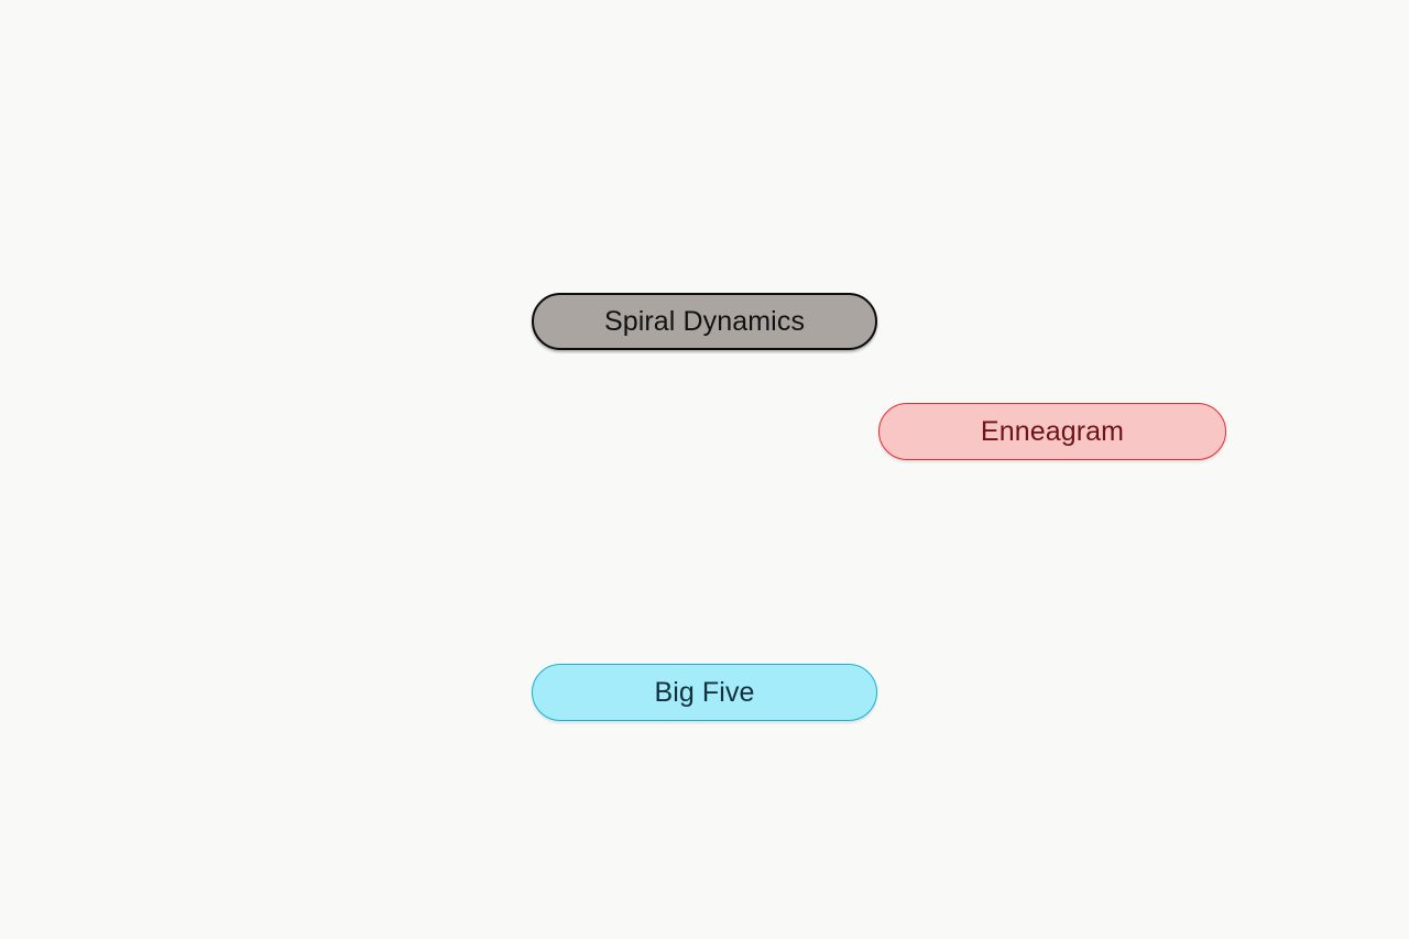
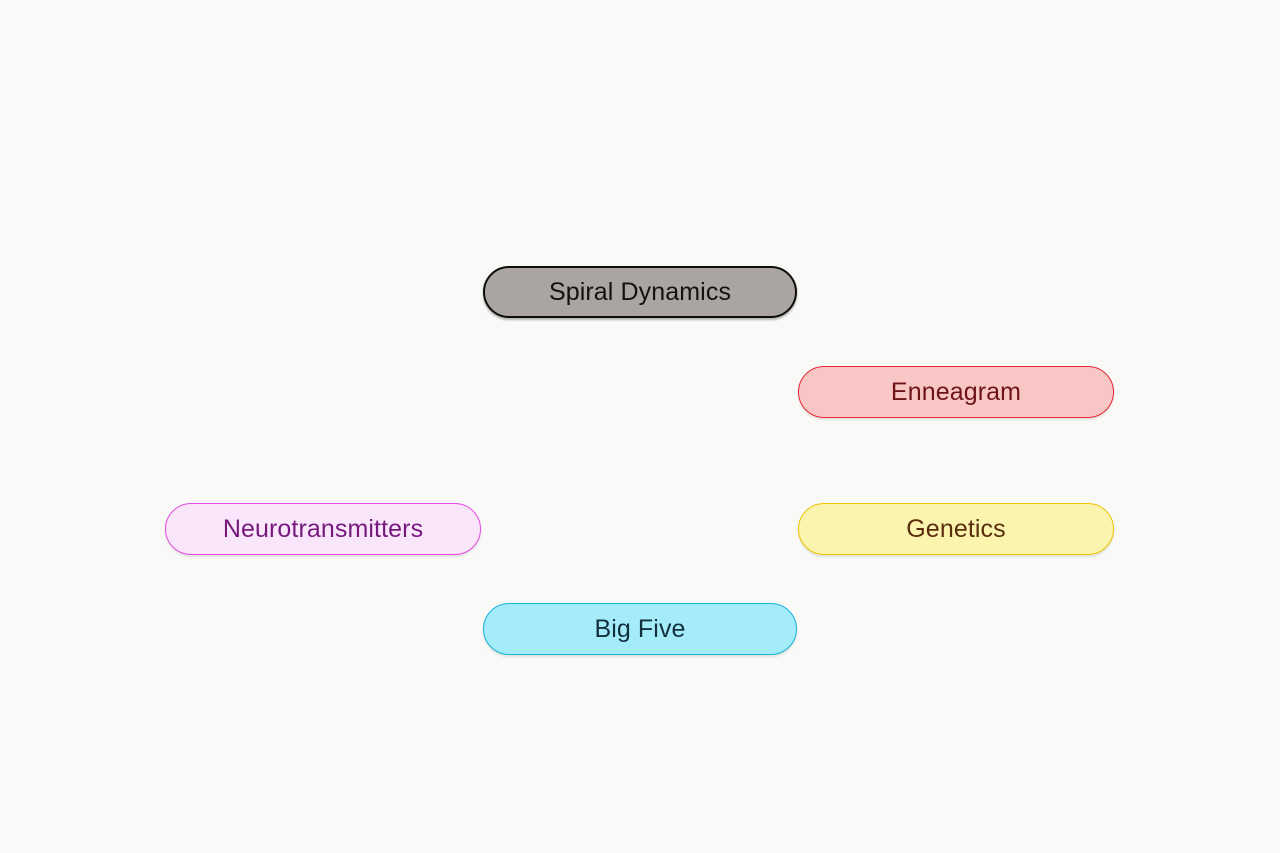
  Spiral Dynamics
  Enneagram
+ Neurotransmitters
+ Genetics
  Big Five
